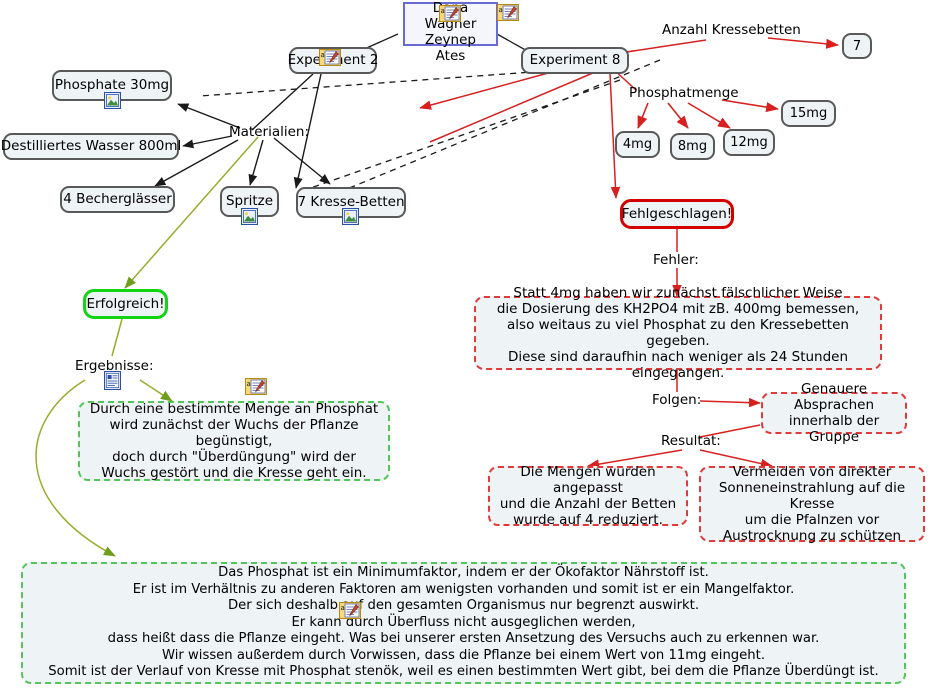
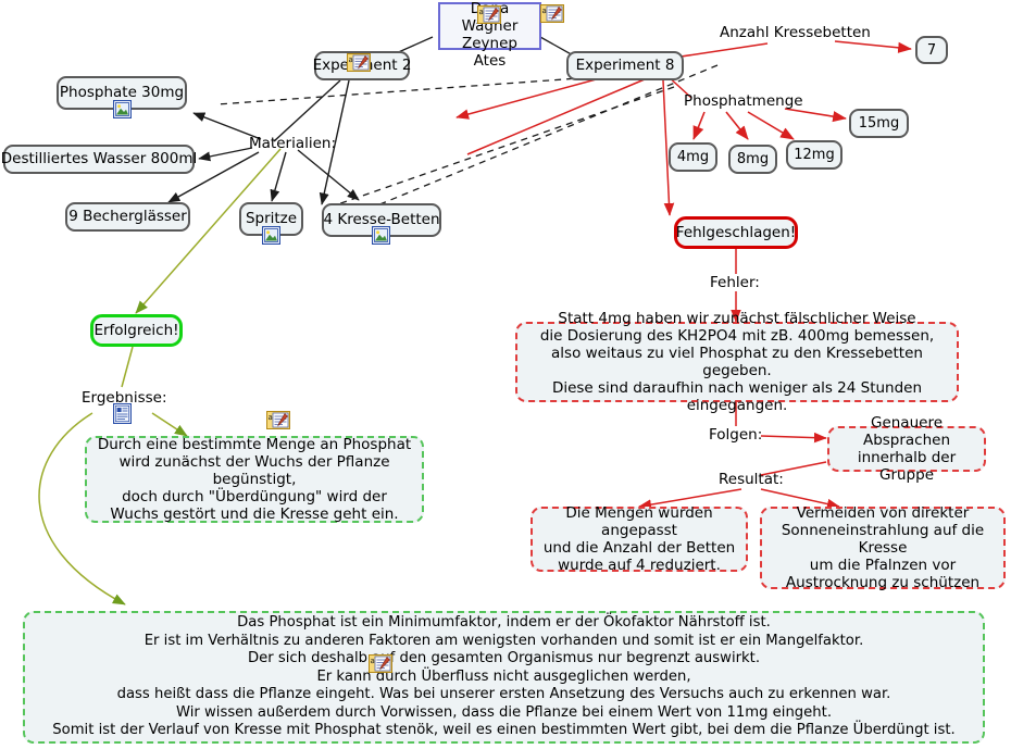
  Da Wagner
  Zeynep Ates
  Expeent 2
  Experiment 8
  Phosphate 30mg
  Destilliertes Wasser 800ml
- 4 Becherglässer
+ 9 Becherglässer
  Spritze
- 7 Kresse-Betten
+ 4 Kresse-Betten
  7
  4mg
  8mg
  12mg
  15mg
  Fehlgeschlagen!
  Erfolgreich!
  Statt 4mg haben wir zunächst fälschlicher Weise
  die Dosierung des KH2PO4 mit zB. 400mg bemessen,
  also weitaus zu viel Phosphat zu den Kressebetten gegeben.
  Diese sind daraufhin nach weniger als 24 Stunden eingegangen.
  Genauere Absprachen
  innerhalb der Gruppe
  Die Mengen wurden angepasst
  und die Anzahl der Betten
  wurde auf 4 reduziert.
  Vermeiden von direkter
  Sonneneinstrahlung auf die Kresse
  um die Pfalnzen vor
  Austrocknung zu schützen
  Durch eine bestimmte Menge an Phosphat
  wird zunächst der Wuchs der Pflanze begünstigt,
  doch durch "Überdüngung" wird der
  Wuchs gestört und die Kresse geht ein.
  Das Phosphat ist ein Minimumfaktor, indem er der Ökofaktor Nährstoff ist.
  Er ist im Verhältnis zu anderen Faktoren am wenigsten vorhanden und somit ist er ein Mangelfaktor.
  Der sich deshalb den gesamten Organismus nur begrenzt auswirkt.
  Er kann durch Überfluss nicht ausgeglichen werden,
  dass heißt dass die Pflanze eingeht. Was bei unserer ersten Ansetzung des Versuchs auch zu erkennen war.
  Wir wissen außerdem durch Vorwissen, dass die Pflanze bei einem Wert von 11mg eingeht.
  Somit ist der Verlauf von Kresse mit Phosphat stenök, weil es einen bestimmten Wert gibt, bei dem die Pflanze Überdüngt ist.
  Materialien:
  Anzahl Kressebetten
  Phosphatmenge
  Fehler:
  Folgen:
  Resultat:
  Ergebnisse:
  a
  a
  a
  a
  a
